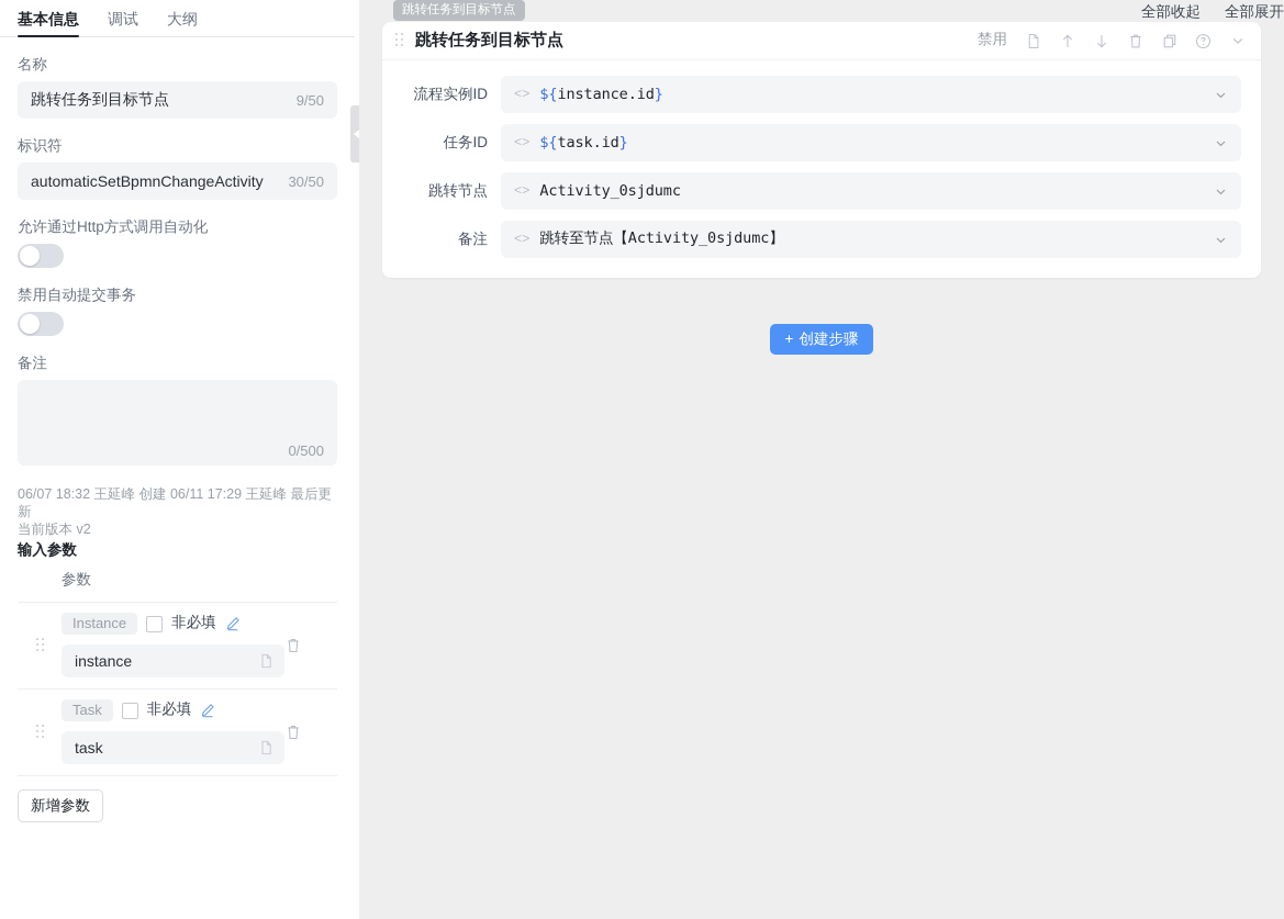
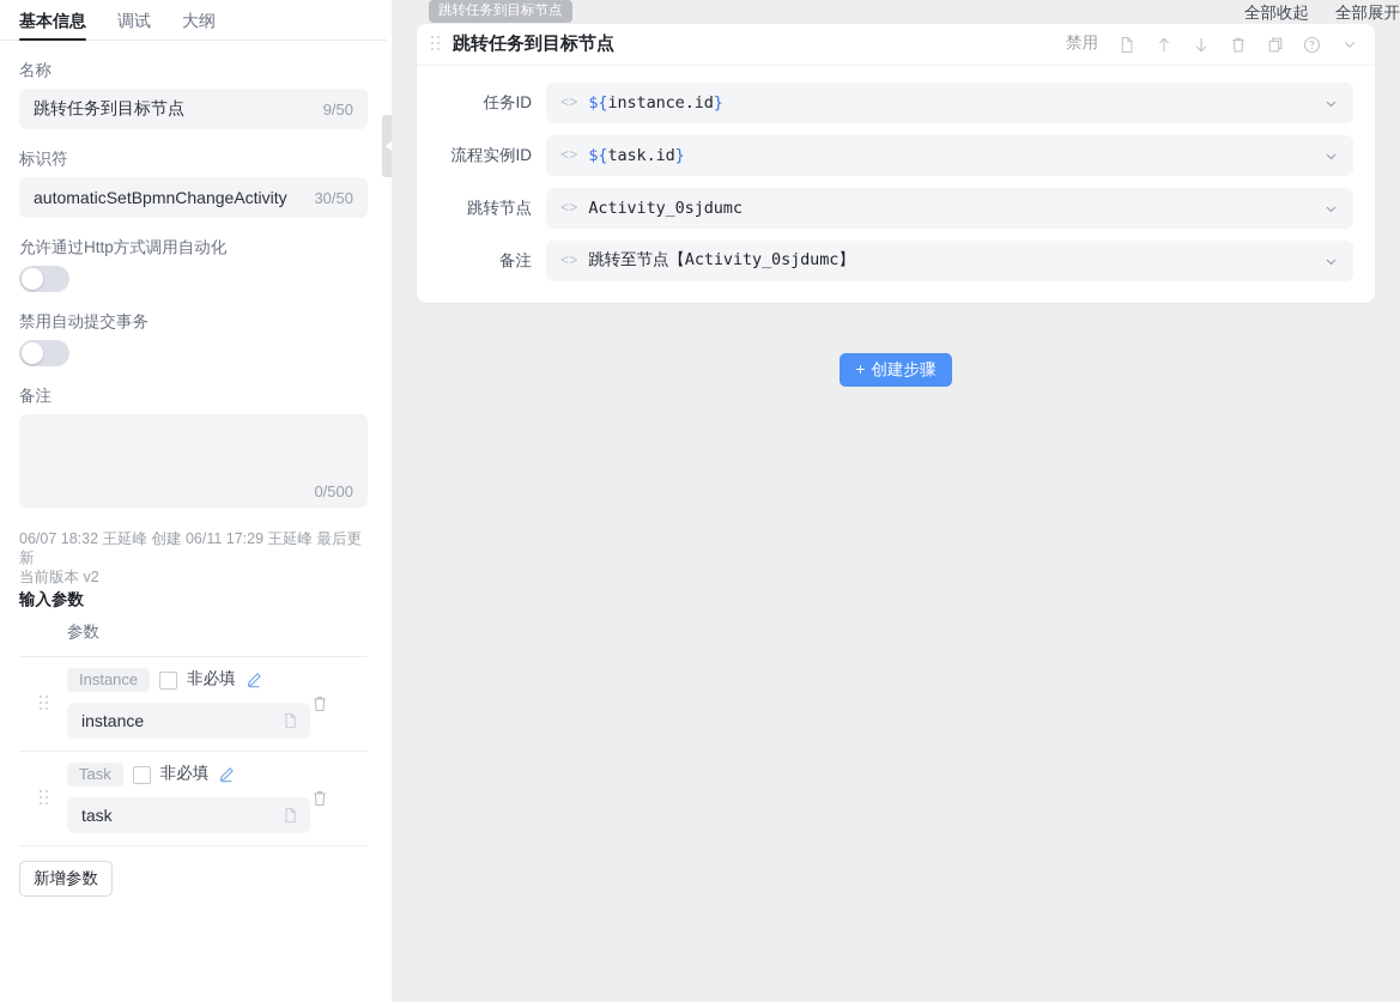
  基本信息
  调试
  大纲
  名称
  跳转任务到目标节点
  9/50
  标识符
  automaticSetBpmnChangeActivity
  30/50
  允许通过Http方式调用自动化
  禁用自动提交事务
  备注
  0/500
  06/07 18:32 王延峰 创建 06/11 17:29 王延峰 最后更新
  当前版本 v2
  输入参数
  参数
  Instance
  非必填
  instance
  Task
  非必填
  task
  新增参数
  全部收起
  全部展开
  跳转任务到目标节点
  跳转任务到目标节点
  禁用
- 流程实例ID
+ 任务ID
  <>
  ${instance.id}
- 任务ID
+ 流程实例ID
  <>
  ${task.id}
  跳转节点
  <>
  Activity_0sjdumc
  备注
  <>
  跳转至节点【Activity_0sjdumc】
  + 创建步骤
